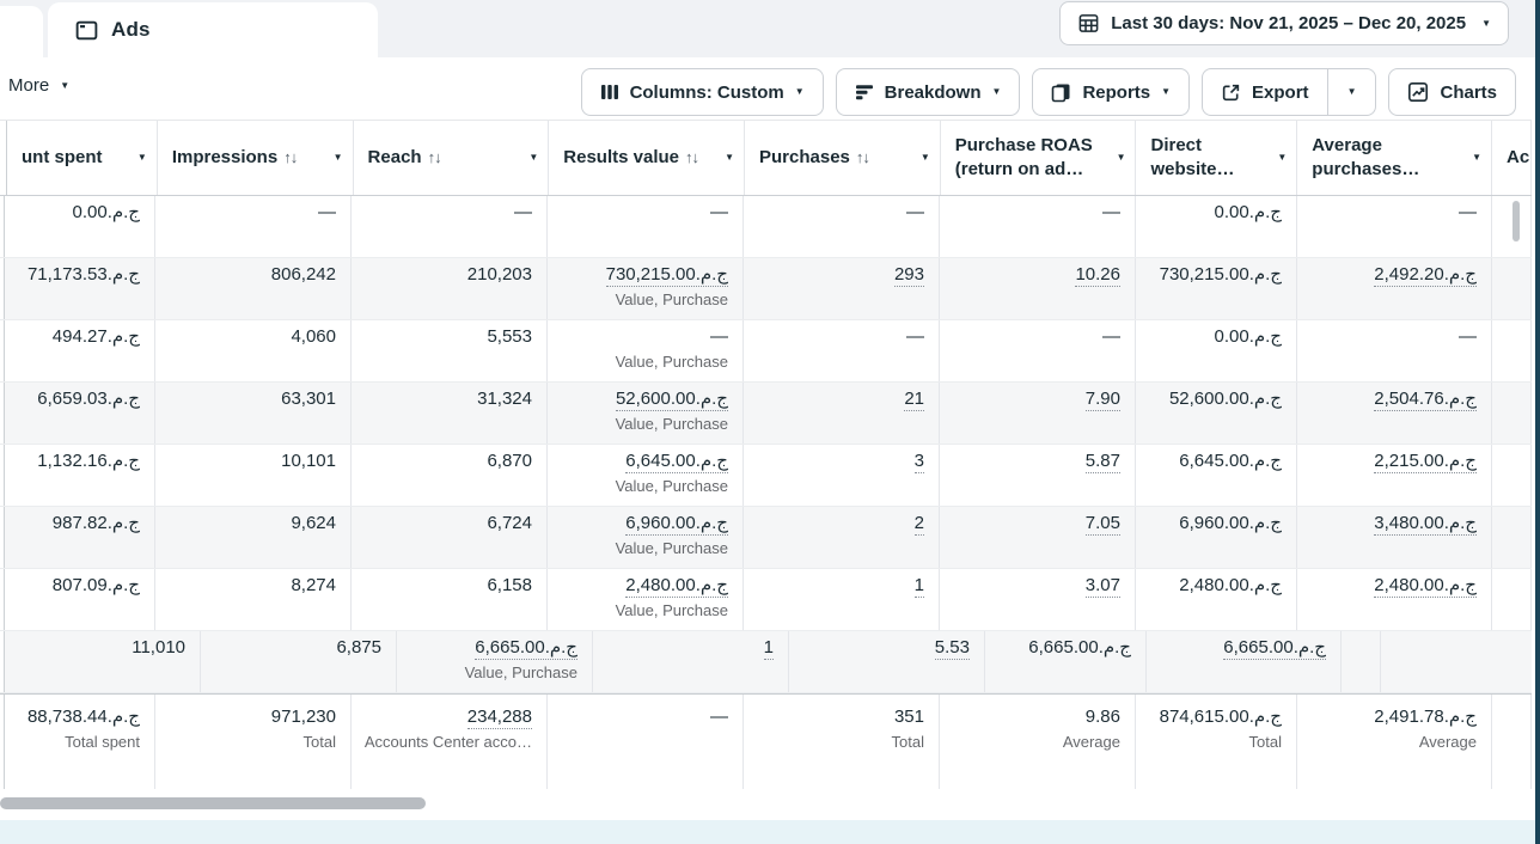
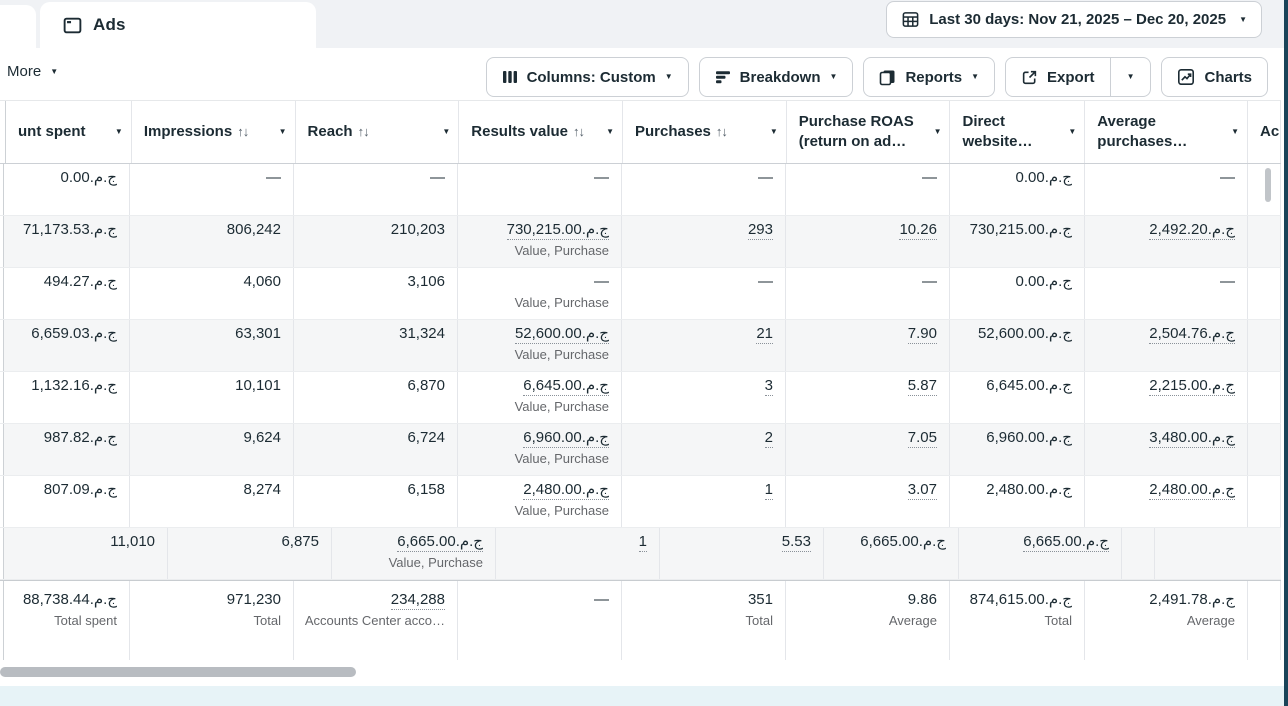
  Ads
  Last 30 days: Nov 21, 2025 – Dec 20, 2025
  ▼
  More
  ▼
  Columns: Custom
  ▼
  Breakdown
  ▼
  Reports
  ▼
  Export
  ▼
  Charts
  unt spent
  ▼
  Impressions
  ↑↓
  ▼
  Reach
  ↑↓
  ▼
  Results value
  ↑↓
  ▼
  Purchases
  ↑↓
  ▼
  Purchase ROAS (return on ad…
  ▼
  Direct website…
  ▼
  Average purchases…
  ▼
  Ac
  0.00ج.م.
  —
  —
  —
  —
  —
  0.00ج.م.
  —
  71,173.53ج.م.
  806,242
  210,203
  730,215.00ج.م.
  Value, Purchase
  293
  10.26
  730,215.00ج.م.
  2,492.20ج.م.
  494.27ج.م.
  4,060
- 5,553
+ 3,106
  —
  Value, Purchase
  —
  —
  0.00ج.م.
  —
  6,659.03ج.م.
  63,301
  31,324
  52,600.00ج.م.
  Value, Purchase
  21
  7.90
  52,600.00ج.م.
  2,504.76ج.م.
  1,132.16ج.م.
  10,101
  6,870
  6,645.00ج.م.
  Value, Purchase
  3
  5.87
  6,645.00ج.م.
  2,215.00ج.م.
  987.82ج.م.
  9,624
  6,724
  6,960.00ج.م.
  Value, Purchase
  2
  7.05
  6,960.00ج.م.
  3,480.00ج.م.
  807.09ج.م.
  8,274
  6,158
  2,480.00ج.م.
  Value, Purchase
  1
  3.07
  2,480.00ج.م.
  2,480.00ج.م.
  11,010
  6,875
  6,665.00ج.م.
  Value, Purchase
  1
  5.53
  6,665.00ج.م.
  6,665.00ج.م.
  88,738.44ج.م.
  Total spent
  971,230
  Total
  234,288
  Accounts Center acco…
  —
  351
  Total
  9.86
  Average
  874,615.00ج.م.
  Total
  2,491.78ج.م.
  Average
